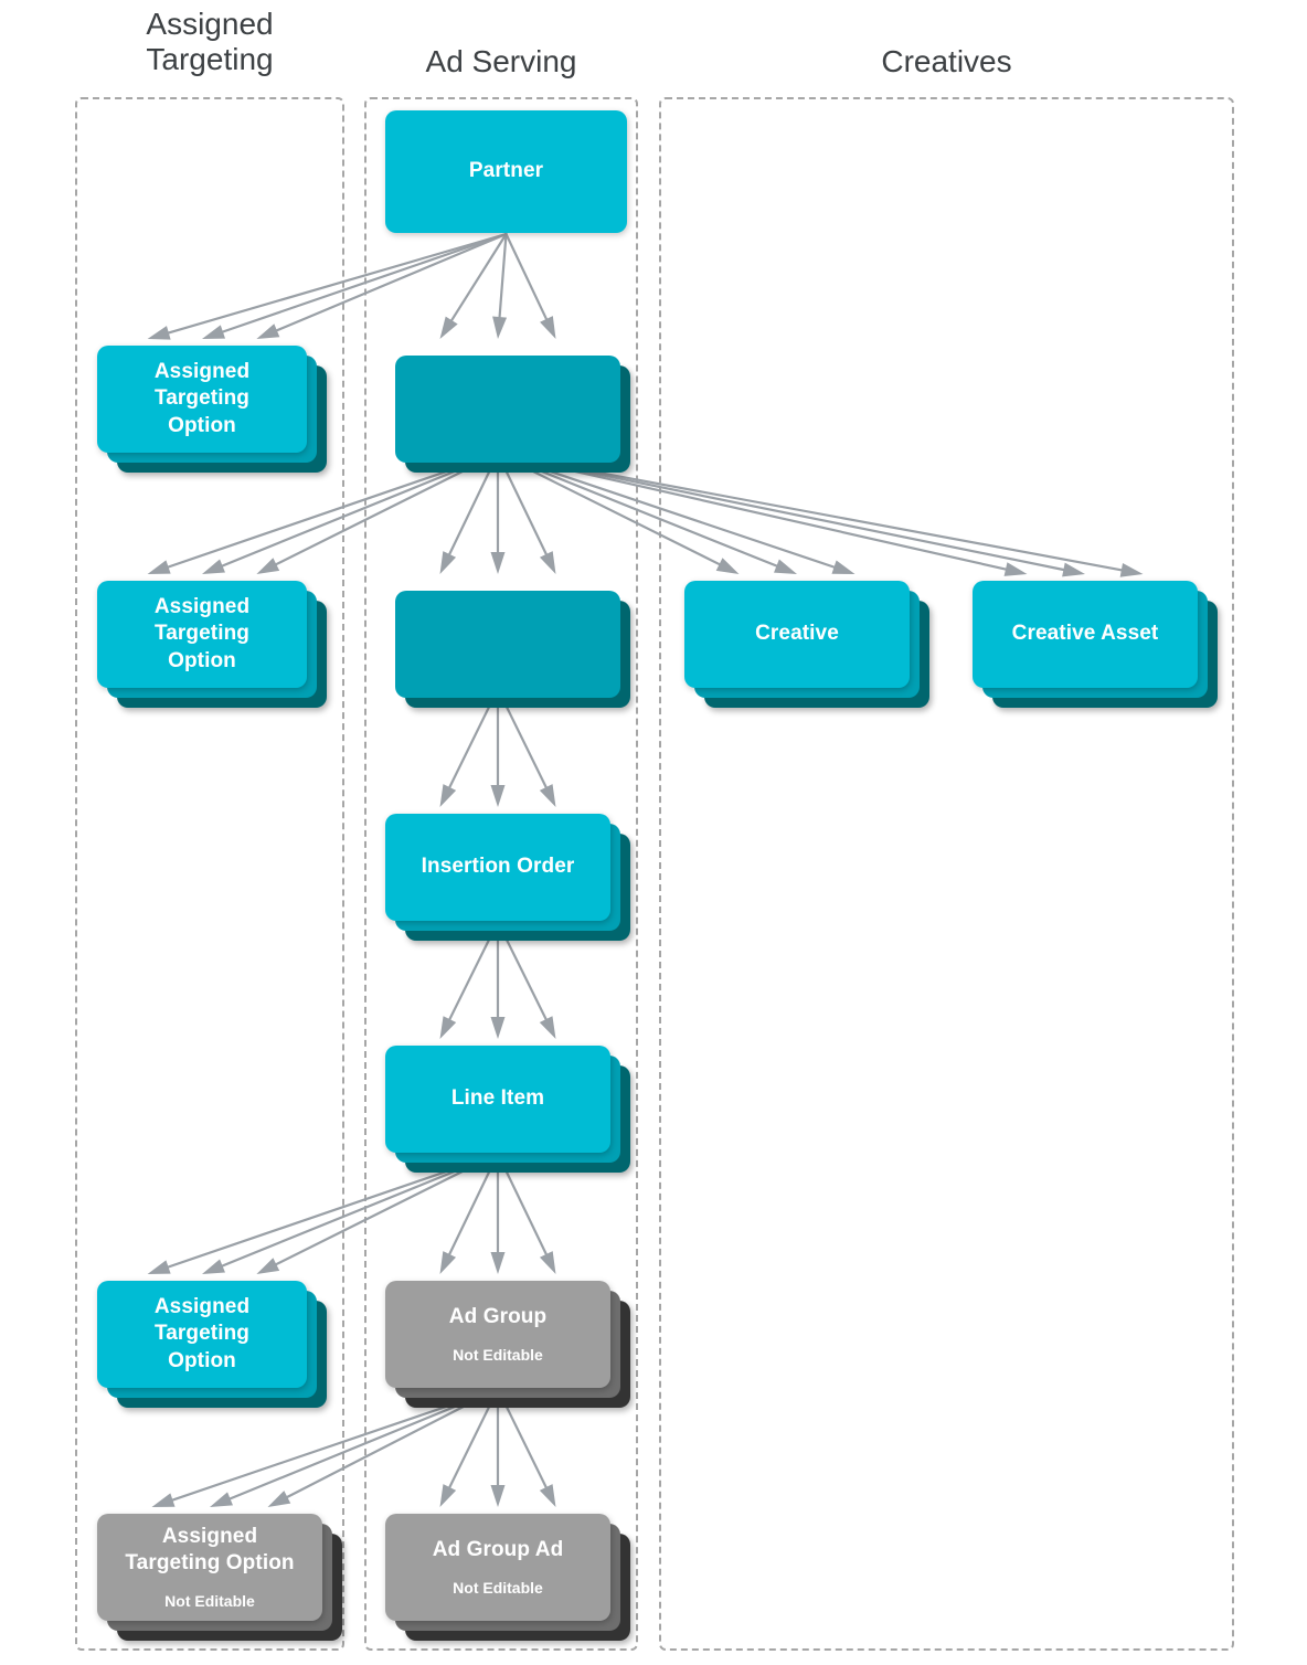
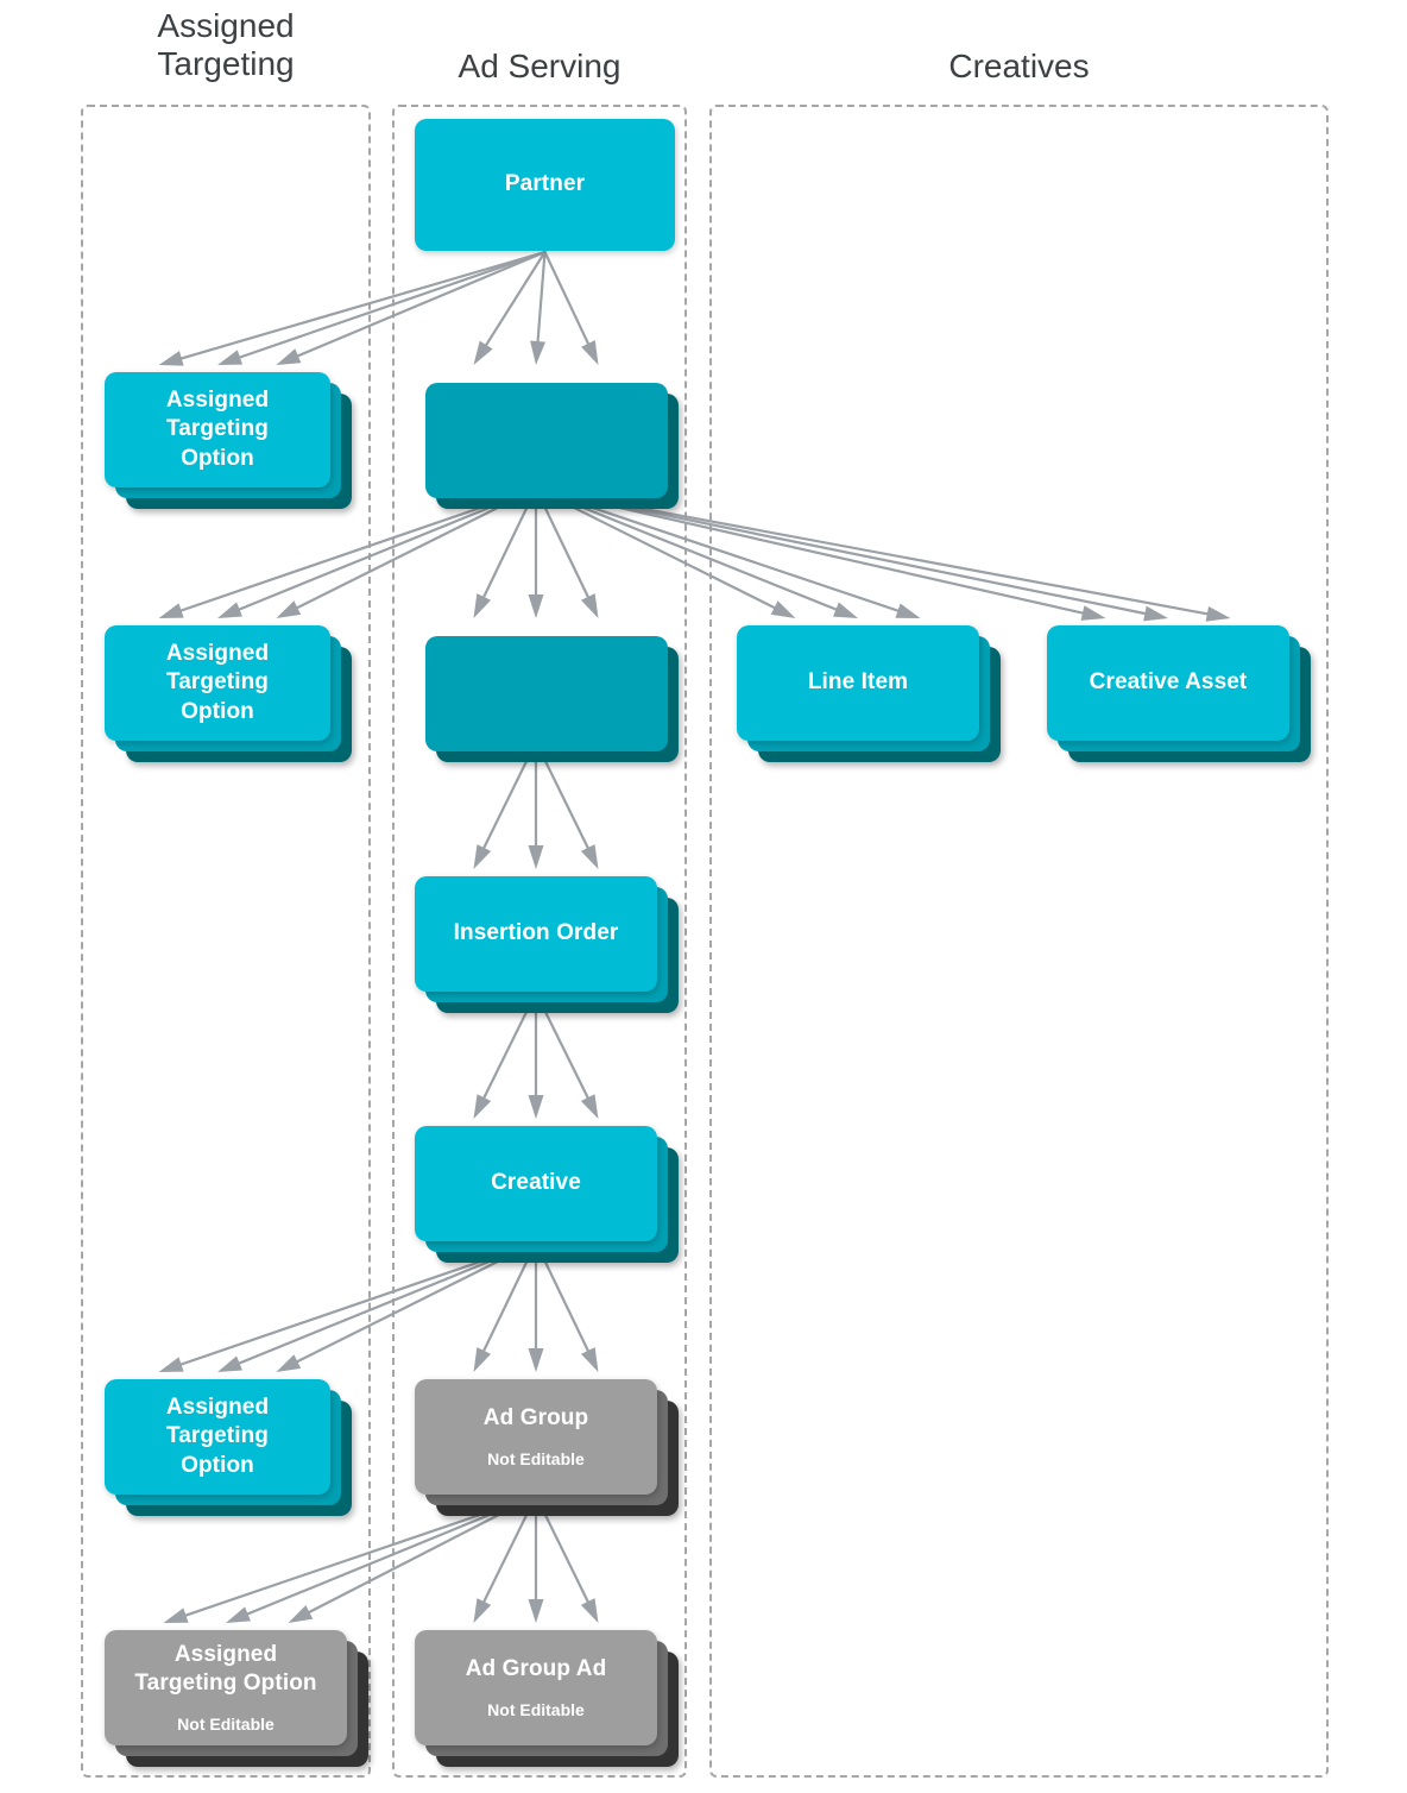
  Assigned
  Targeting
  Ad Serving
  Creatives
  Partner
  Assigned
  Targeting
  Option
  Assigned
  Targeting
  Option
- Creative
+ Line Item
  Creative Asset
  Insertion Order
- Line Item
+ Creative
  Assigned
  Targeting
  Option
  Ad Group
  Not Editable
  Assigned
  Targeting Option
  Not Editable
  Ad Group Ad
  Not Editable
